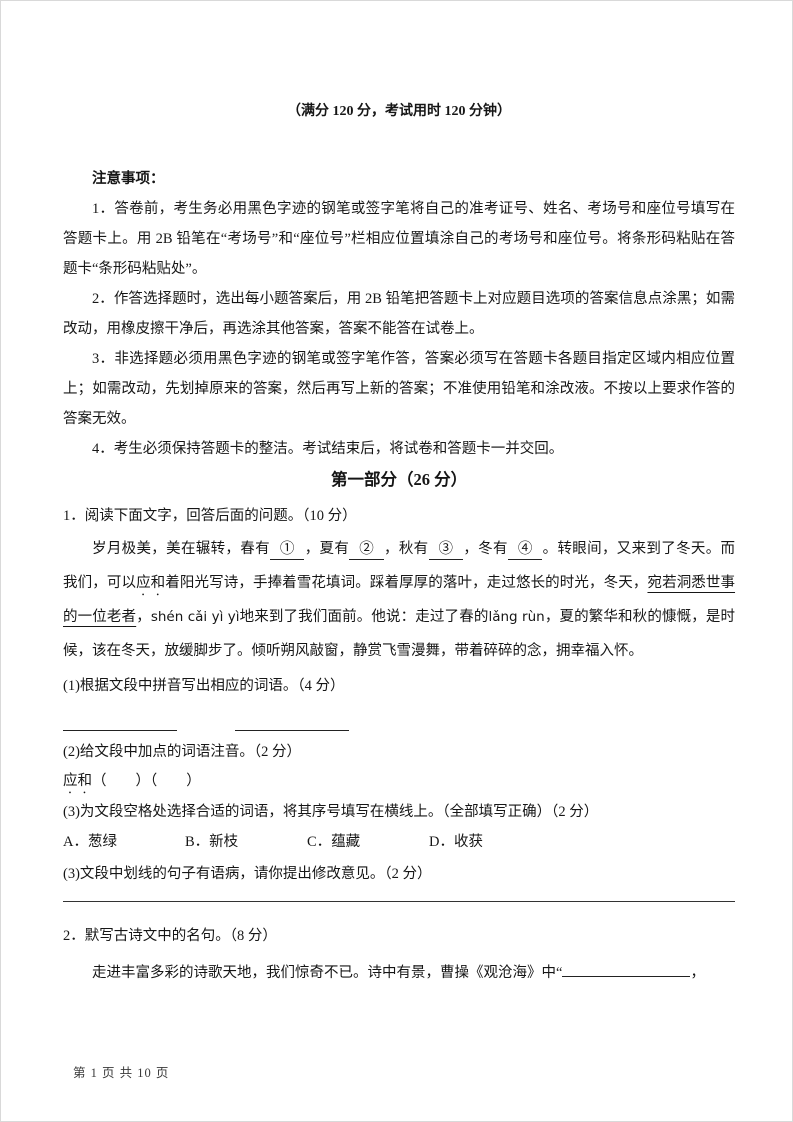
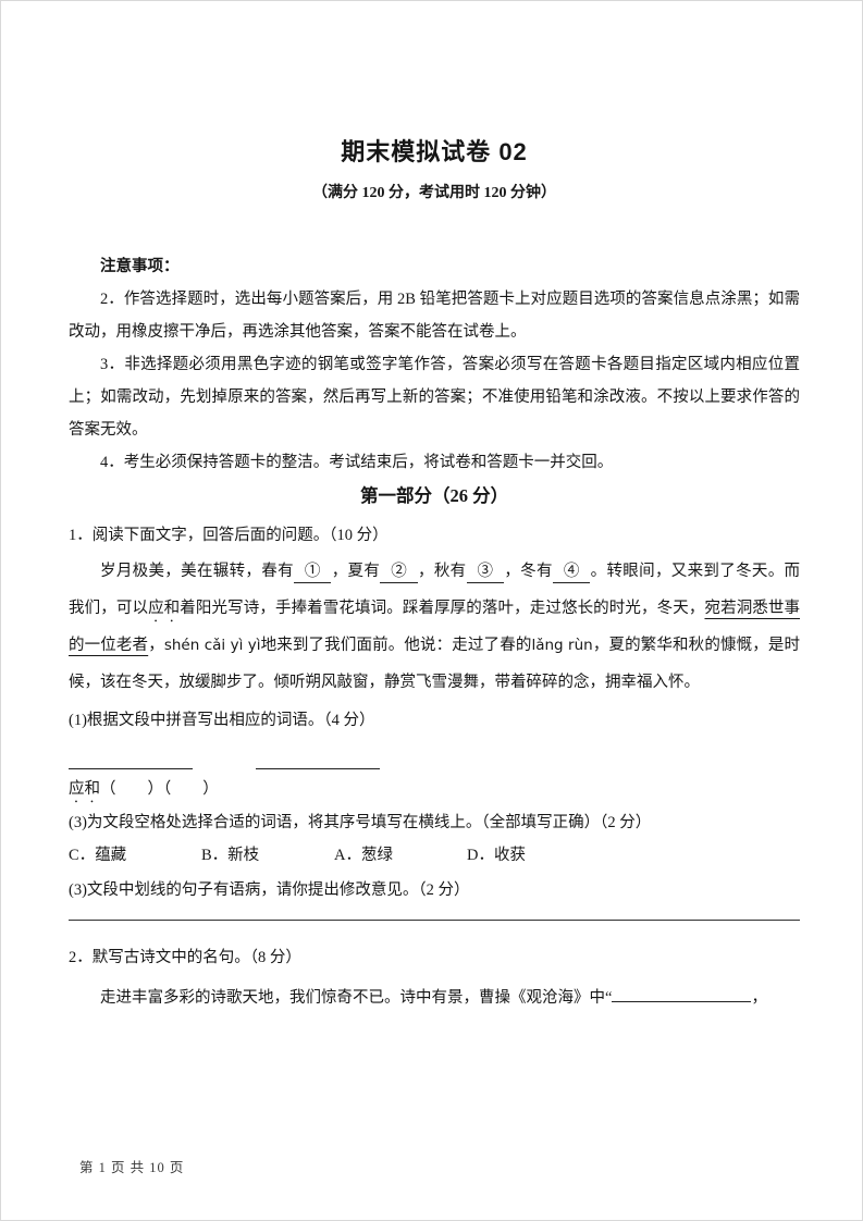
+ 期末模拟试卷 02
  （满分 120 分，考试用时 120 分钟）
  注意事项：
- 1．答卷前，考生务必用黑色字迹的钢笔或签字笔将自己的准考证号、姓名、考场号和座位号填写在答题卡上。用 2B 铅笔在“考场号”和“座位号”栏相应位置填涂自己的考场号和座位号。将条形码粘贴在答题卡“条形码粘贴处”。
  2．作答选择题时，选出每小题答案后，用 2B 铅笔把答题卡上对应题目选项的答案信息点涂黑；如需改动，用橡皮擦干净后，再选涂其他答案，答案不能答在试卷上。
  3．非选择题必须用黑色字迹的钢笔或签字笔作答，答案必须写在答题卡各题目指定区域内相应位置上；如需改动，先划掉原来的答案，然后再写上新的答案；不准使用铅笔和涂改液。不按以上要求作答的答案无效。
  4．考生必须保持答题卡的整洁。考试结束后，将试卷和答题卡一并交回。
  第一部分（26 分）
  1．阅读下面文字，回答后面的问题。（10 分）
  岁月极美，美在辗转，春有 ① ，夏有 ② ，秋有 ③ ，冬有 ④ 。转眼间，又来到了冬天。而我们，可以应和着阳光写诗，手捧着雪花填词。踩着厚厚的落叶，走过悠长的时光，冬天，宛若洞悉世事的一位老者，shén cǎi yì yì地来到了我们面前。他说：走过了春的lǎng rùn，夏的繁华和秋的慷慨，是时候，该在冬天，放缓脚步了。倾听朔风敲窗，静赏飞雪漫舞，带着碎碎的念，拥幸福入怀。
  (1)根据文段中拼音写出相应的词语。（4 分）
- (2)给文段中加点的词语注音。（2 分）
  应和（ ）（ ）
  (3)为文段空格处选择合适的词语，将其序号填写在横线上。（全部填写正确）（2 分）
- A．葱绿
+ C．蕴藏
  B．新枝
- C．蕴藏
+ A．葱绿
  D．收获
  (3)文段中划线的句子有语病，请你提出修改意见。（2 分）
  2．默写古诗文中的名句。（8 分）
  走进丰富多彩的诗歌天地，我们惊奇不已。诗中有景，曹操《观沧海》中“ ，
  第 1 页 共 10 页
